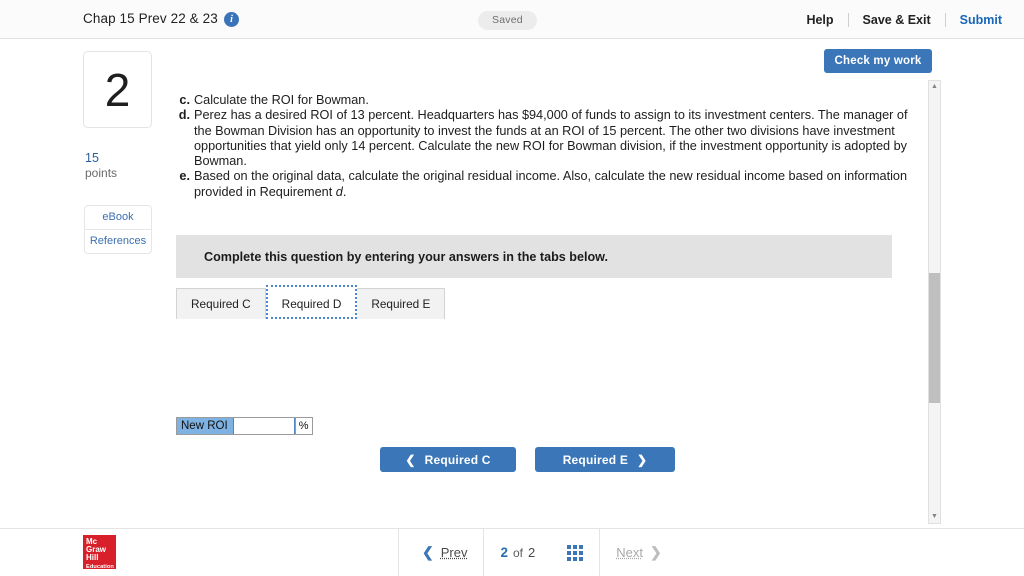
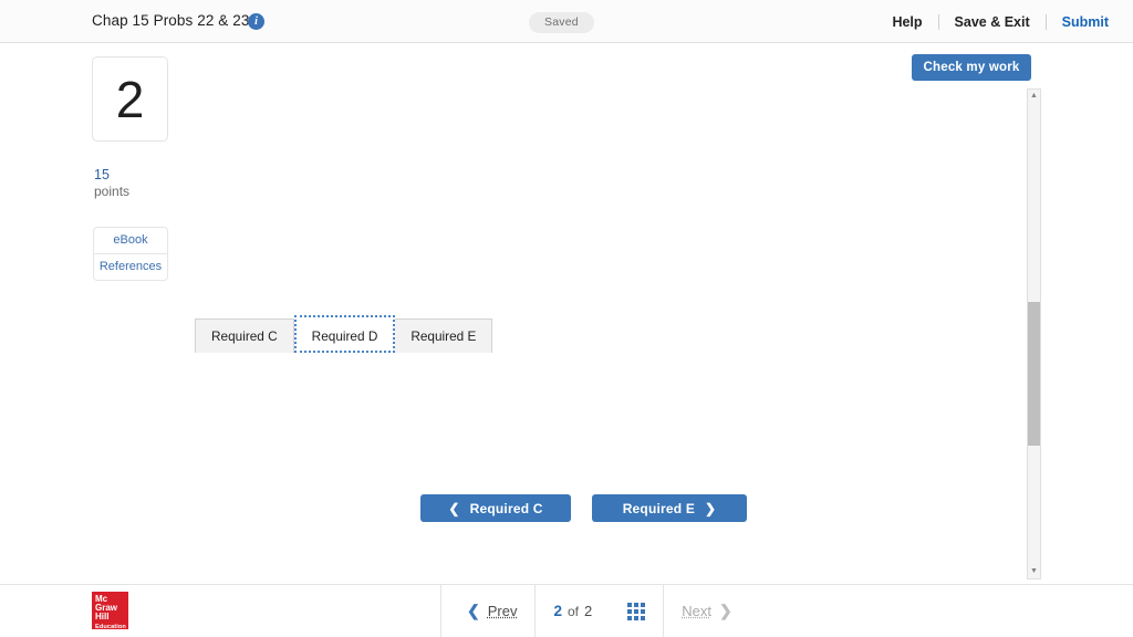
- Chap 15 Prev 22 & 23
+ Chap 15 Probs 22 & 23
  i
  Saved
  Help
  Save & Exit
  Submit
  Check my work
  2
  15
  points
  eBook
  References
- c.
- Calculate the ROI for Bowman.
- d.
- Perez has a desired ROI of 13 percent. Headquarters has $94,000 of funds to assign to its investment centers. The manager of the Bowman Division has an opportunity to invest the funds at an ROI of 15 percent. The other two divisions have investment opportunities that yield only 14 percent. Calculate the new ROI for Bowman division, if the investment opportunity is adopted by Bowman.
- e.
- Based on the original data, calculate the original residual income. Also, calculate the new residual income based on information provided in Requirement d.
- Complete this question by entering your answers in the tabs below.
  Required C
  Required D
  Required E
- New ROI
- %
  ❮
  Required C
  Required E
  ❯
  Mc
  Graw
  Hill
  ❮
  Prev
  2
  of
  2
  Next
  ❯
